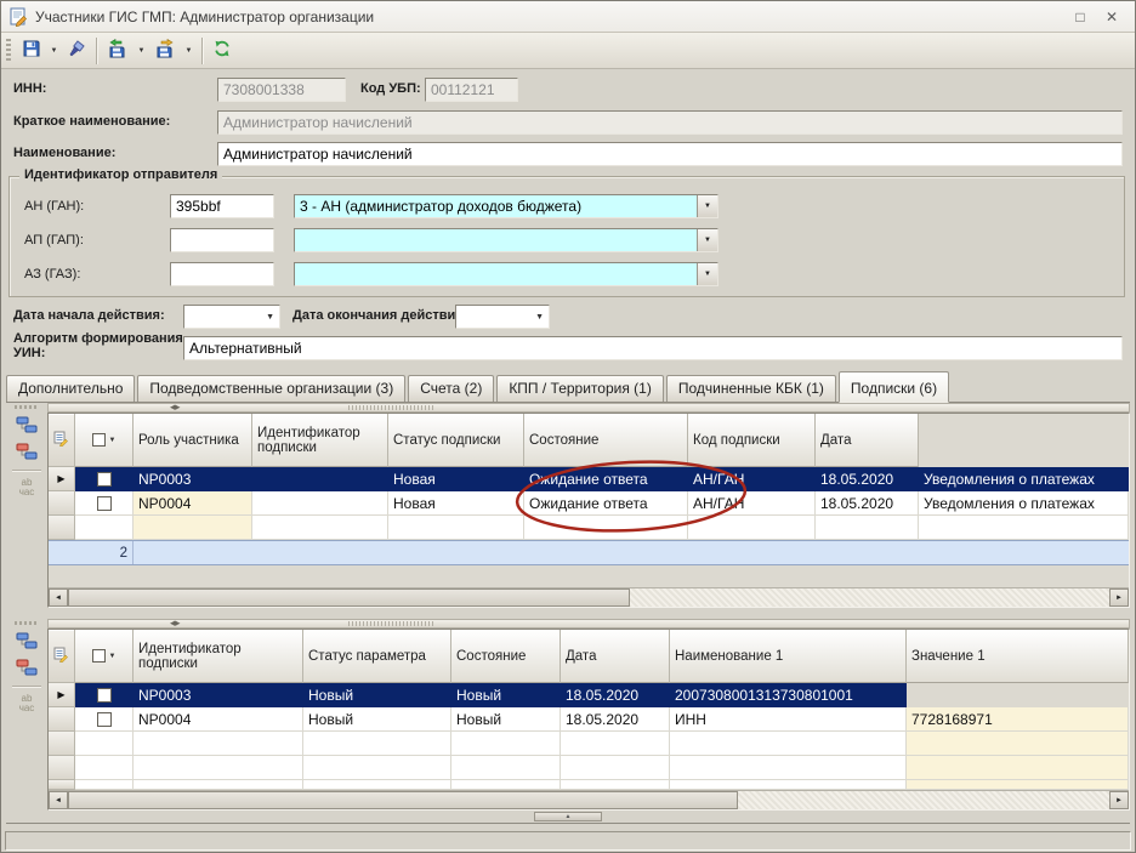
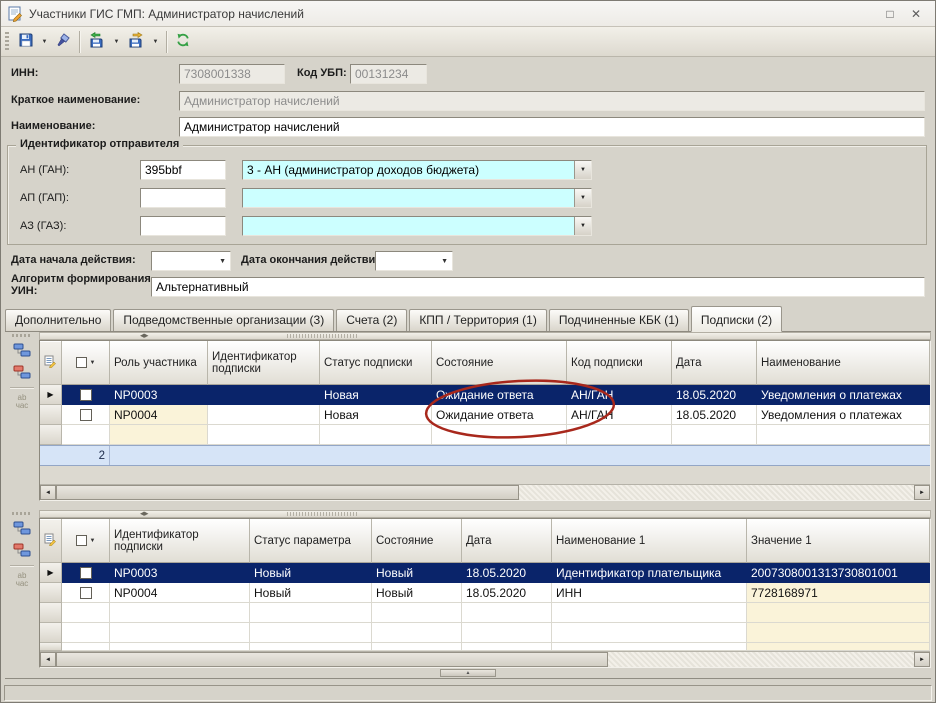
- Участники ГИС ГМП: Администратор организации
+ Участники ГИС ГМП: Администратор начислений
  □
  ✕
  ИНН:
  7308001338
  Код УБП:
- 00112121
+ 00131234
  Краткое наименование:
  Администратор начислений
  Наименование:
  Администратор начислений
  Идентификатор отправителя
  АН (ГАН):
  395bbf
  3 - АН (администратор доходов бюджета)
  АП (ГАП):
  АЗ (ГАЗ):
  Дата начала действия:
  Дата окончания действи
  Алгоритм формирования
  УИН:
  Альтернативный
  Дополнительно
  Подведомственные организации (3)
  Счета (2)
  КПП / Территория (1)
  Подчиненные КБК (1)
- Подписки (6)
+ Подписки (2)
  ab
  час
  Роль участника
  Идентификатор подписки
  Статус подписки
  Состояние
  Код подписки
  Дата
+ Наименование
  ▶
  NP0003
  Новая
  Оидание ответа
  АН/ГА
  18.05.2020
  Уведомления о платежах
  NP0004
  Новая
  Ожидание ответа
  АН/ГА
  18.05.2020
  Уведомления о платежах
  2
  ab
  час
  Идентификатор подписки
  Статус параметра
  Состояние
  Дата
  Наименование 1
  Значение 1
  ▶
  NP0003
  Новый
  Новый
  18.05.2020
+ Идентификатор плательщика
  2007308001313730801001
  NP0004
  Новый
  Новый
  18.05.2020
  ИНН
  7728168971
